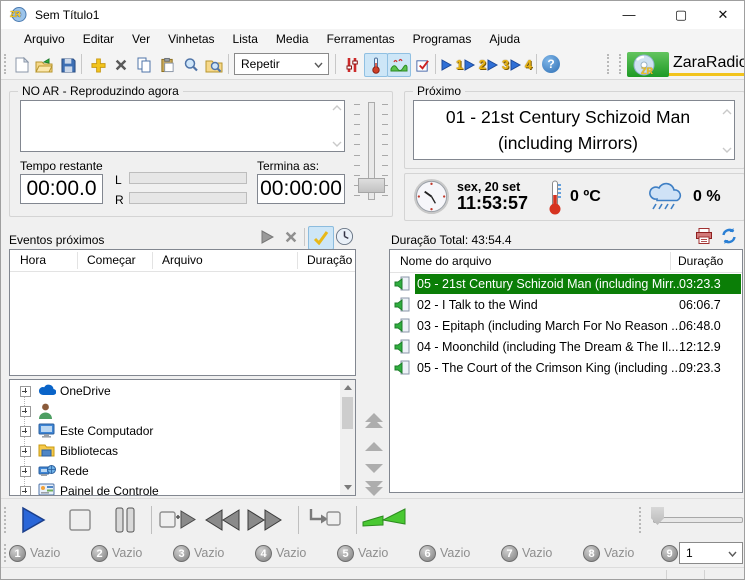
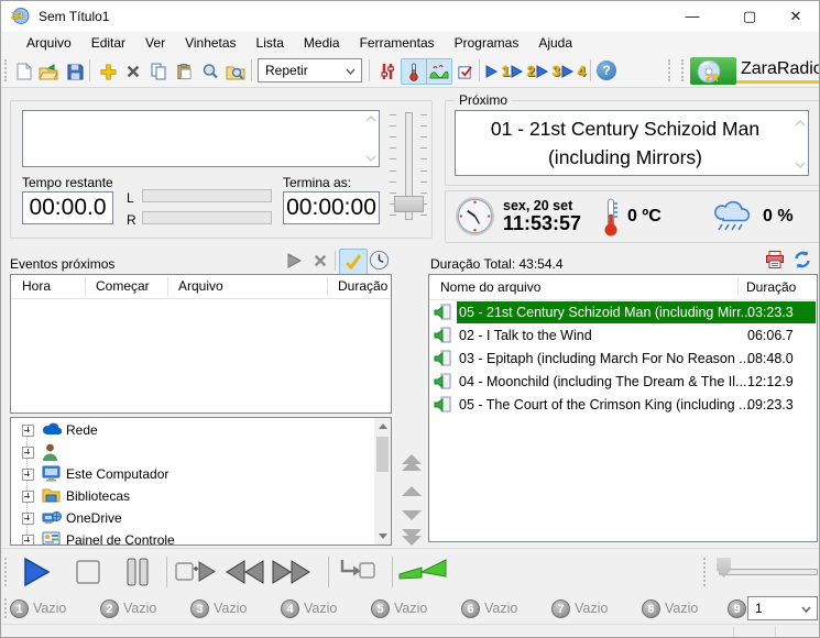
  ZR
  Sem Título1
  —
  ▢
  ✕
  Arquivo
  Editar
  Ver
  Vinhetas
  Lista
  Media
  Ferramentas
  Programas
  Ajuda
  Repetir
  1
  2
  3
  4
  ZR
  ZaraRadio
- NO AR - Reproduzindo agora
  Tempo restante
  00:00.0
  L
  R
  Termina as:
  00:00:00
  Próximo
  01 - 21st Century Schizoid Man (including Mirrors)
  sex, 20 set
  11:53:57
  0 ºC
  0 %
  Eventos próximos
  Hora
  Começar
  Arquivo
  Duração
  Duração Total: 43:54.4
  Nome do arquivo
  Duração
  05 - 21st Century Schizoid Man (including Mirr...
  03:23.3
  02 - I Talk to the Wind
  06:06.7
  03 - Epitaph (including March For No Reason ...
- 06:48.0
+ 08:48.0
  04 - Moonchild (including The Dream & The Il...
  12:12.9
  05 - The Court of the Crimson King (including ...
  09:23.3
- OneDrive
+ Rede
  Este Computador
  Bibliotecas
- Rede
+ OneDrive
  Painel de Controle
  1
  Vazio
  2
  Vazio
  3
  Vazio
  4
  Vazio
  5
  Vazio
  6
  Vazio
  7
  Vazio
  8
  Vazio
  9
  1
